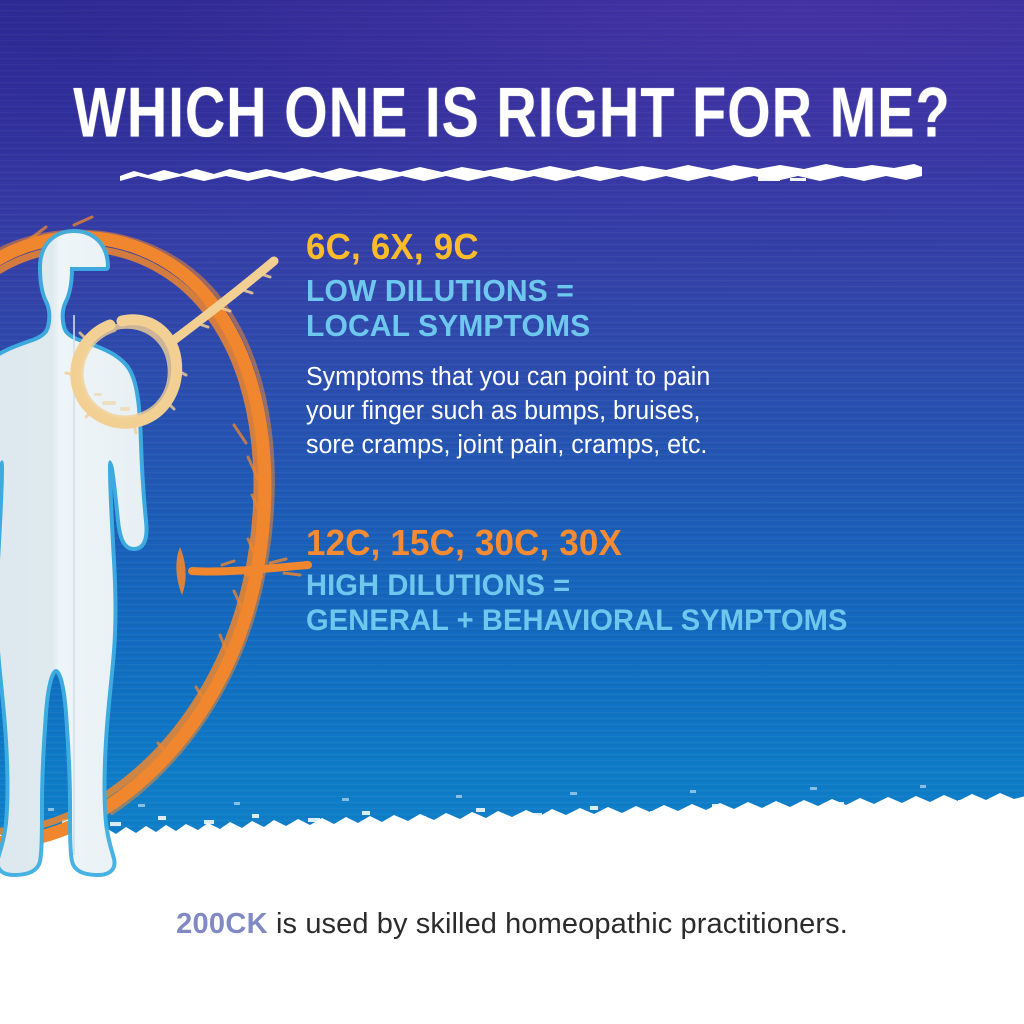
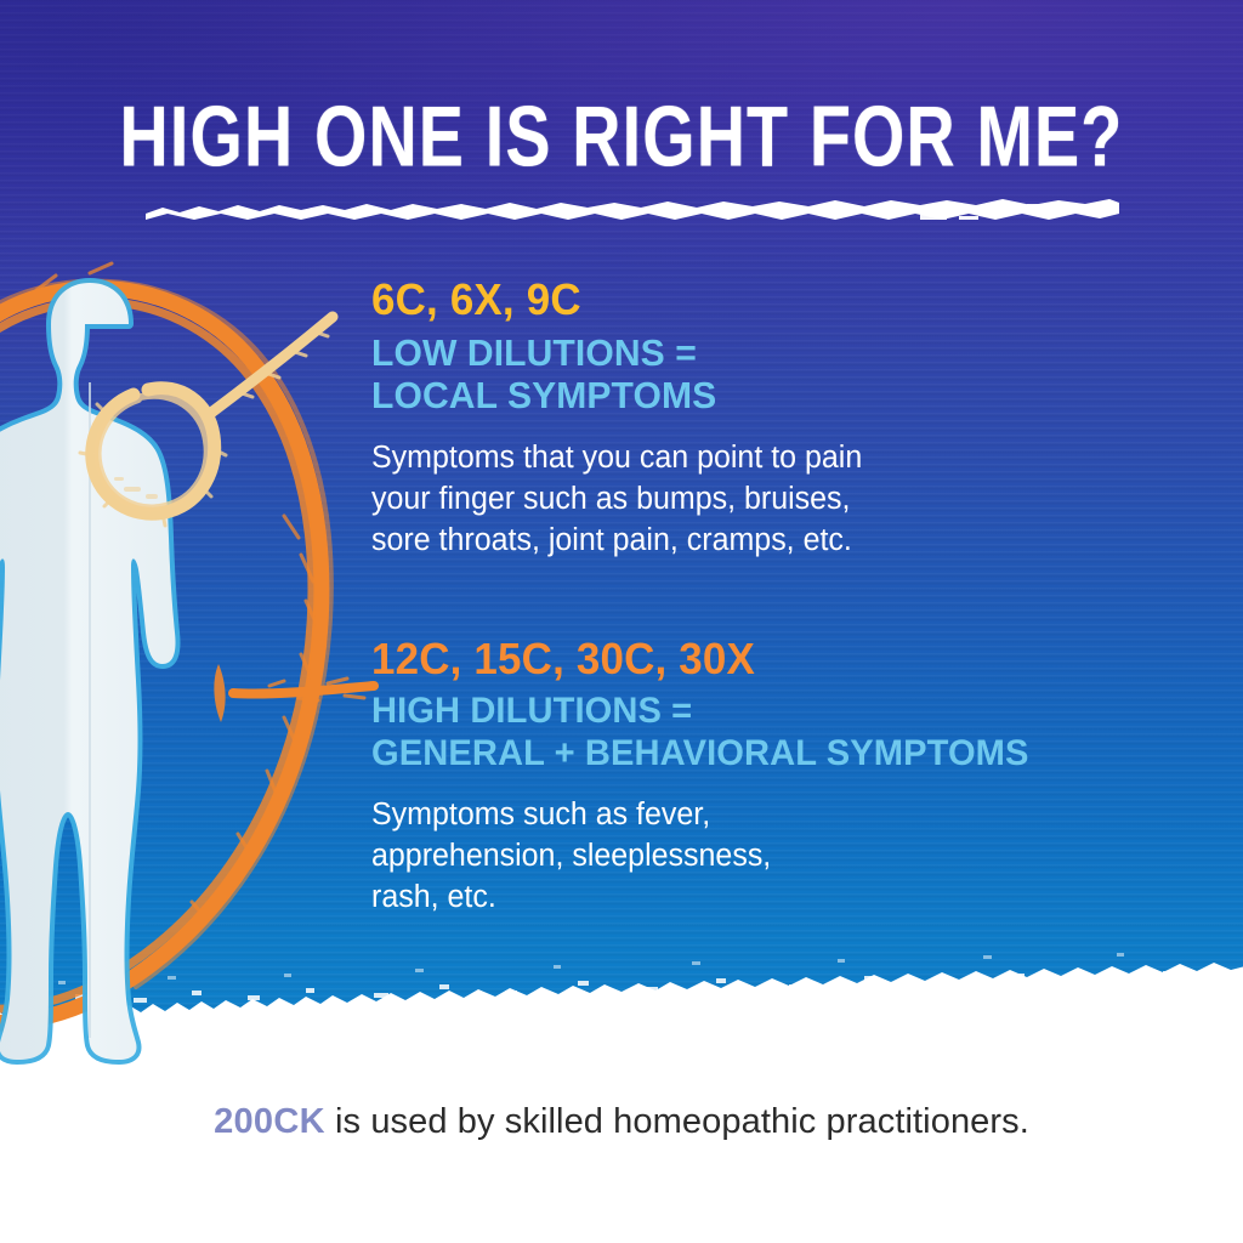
- WHICH ONE IS RIGHT FOR ME?
+ HIGH ONE IS RIGHT FOR ME?
  6C, 6X, 9C
  LOW DILUTIONS =
  LOCAL SYMPTOMS
  Symptoms that you can point to pain
  your finger such as bumps, bruises,
- sore cramps, joint pain, cramps, etc.
+ sore throats, joint pain, cramps, etc.
  12C, 15C, 30C, 30X
  HIGH DILUTIONS =
  GENERAL + BEHAVIORAL SYMPTOMS
+ Symptoms such as fever,
+ apprehension, sleeplessness,
+ rash, etc.
  200CK is used by skilled homeopathic practitioners.
